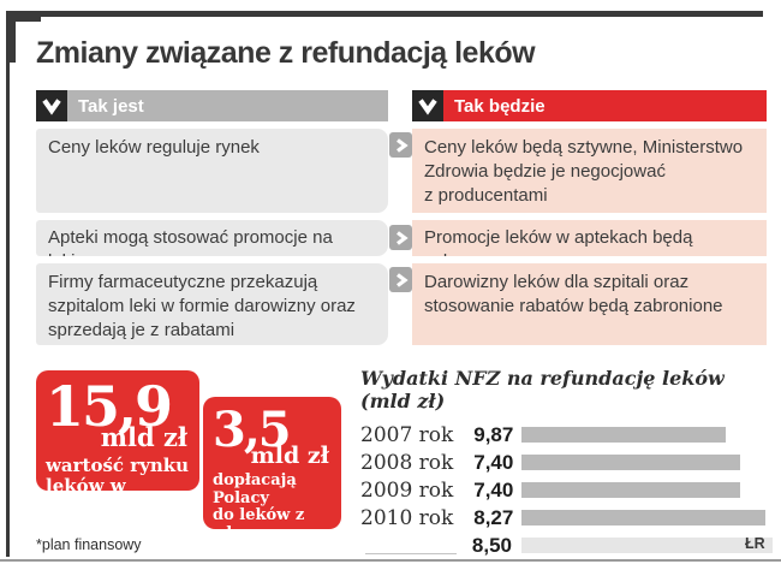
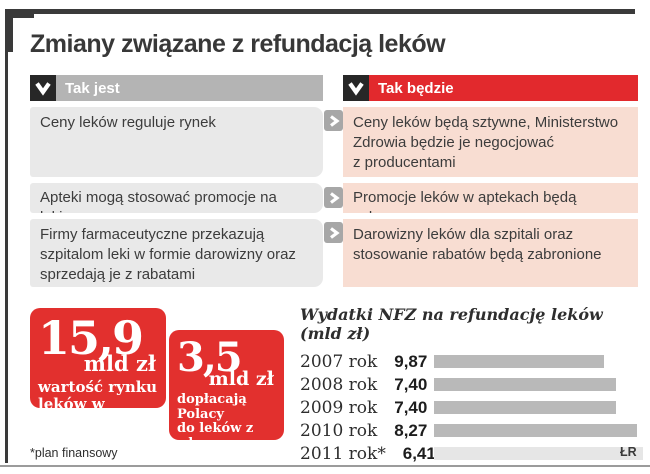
  Zmiany związane z refundacją leków
  Tak jest
  Tak będzie
  Ceny leków reguluje rynek
  Ceny leków będą sztywne, Ministerstwo
  Zdrowia będzie je negocjować
  z producentami
  Apteki mogą stosować promocje na
  Promocje leków w aptekach będą
  Firmy farmaceutyczne przekazują
  szpitalom leki w formie darowizny oraz
  sprzedają je z rabatami
  Darowizny leków dla szpitali oraz
  stosowanie rabatów będą zabronione
  15,9
  mld zł
  wartość rynku
  3,5
  mld zł
  dopłacają Polacy
  do leków z włas-
  nej kieszeni
  Wydatki NFZ na refundację leków (mld zł)
  2007 rok
  9,87
  2008 rok
  7,40
  2009 rok
  7,40
  2010 rok
  8,27
+ 2011 rok*
- 8,50
+ 6,41
  *plan finansowy
  ŁR
